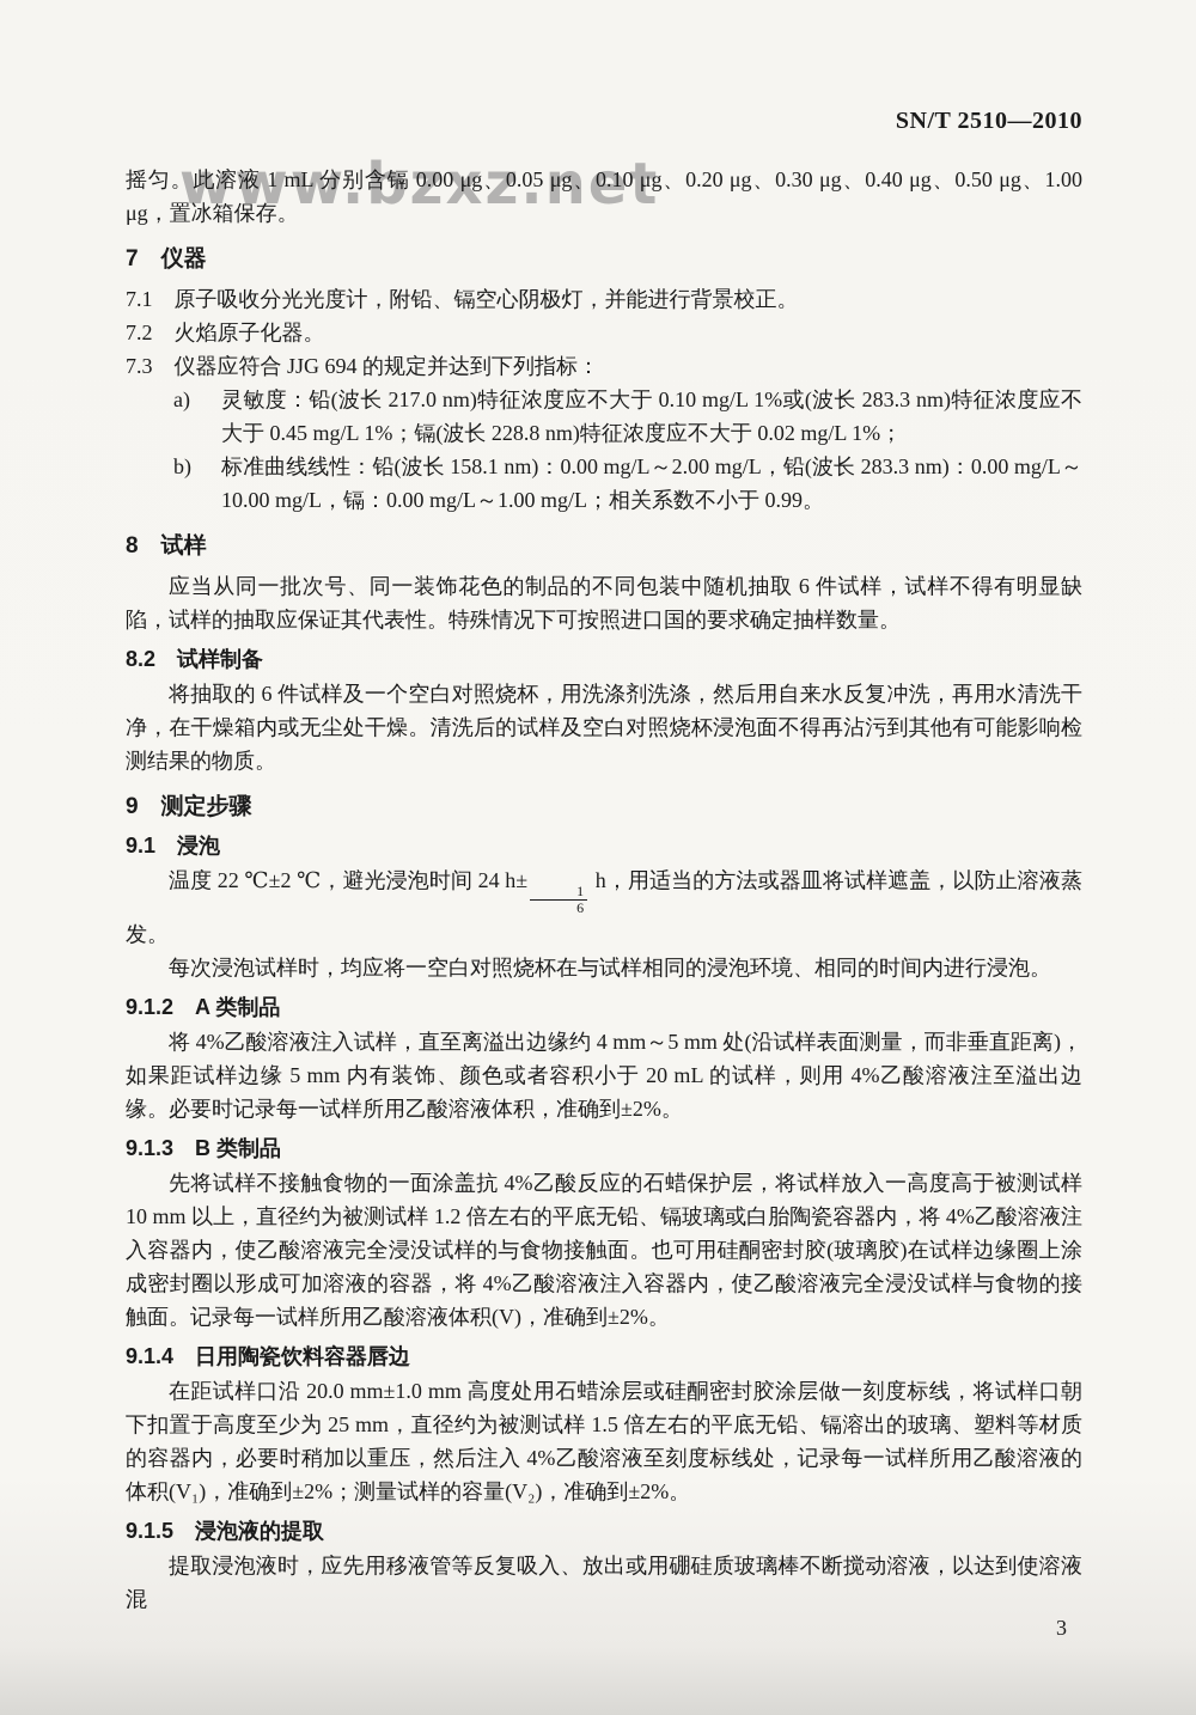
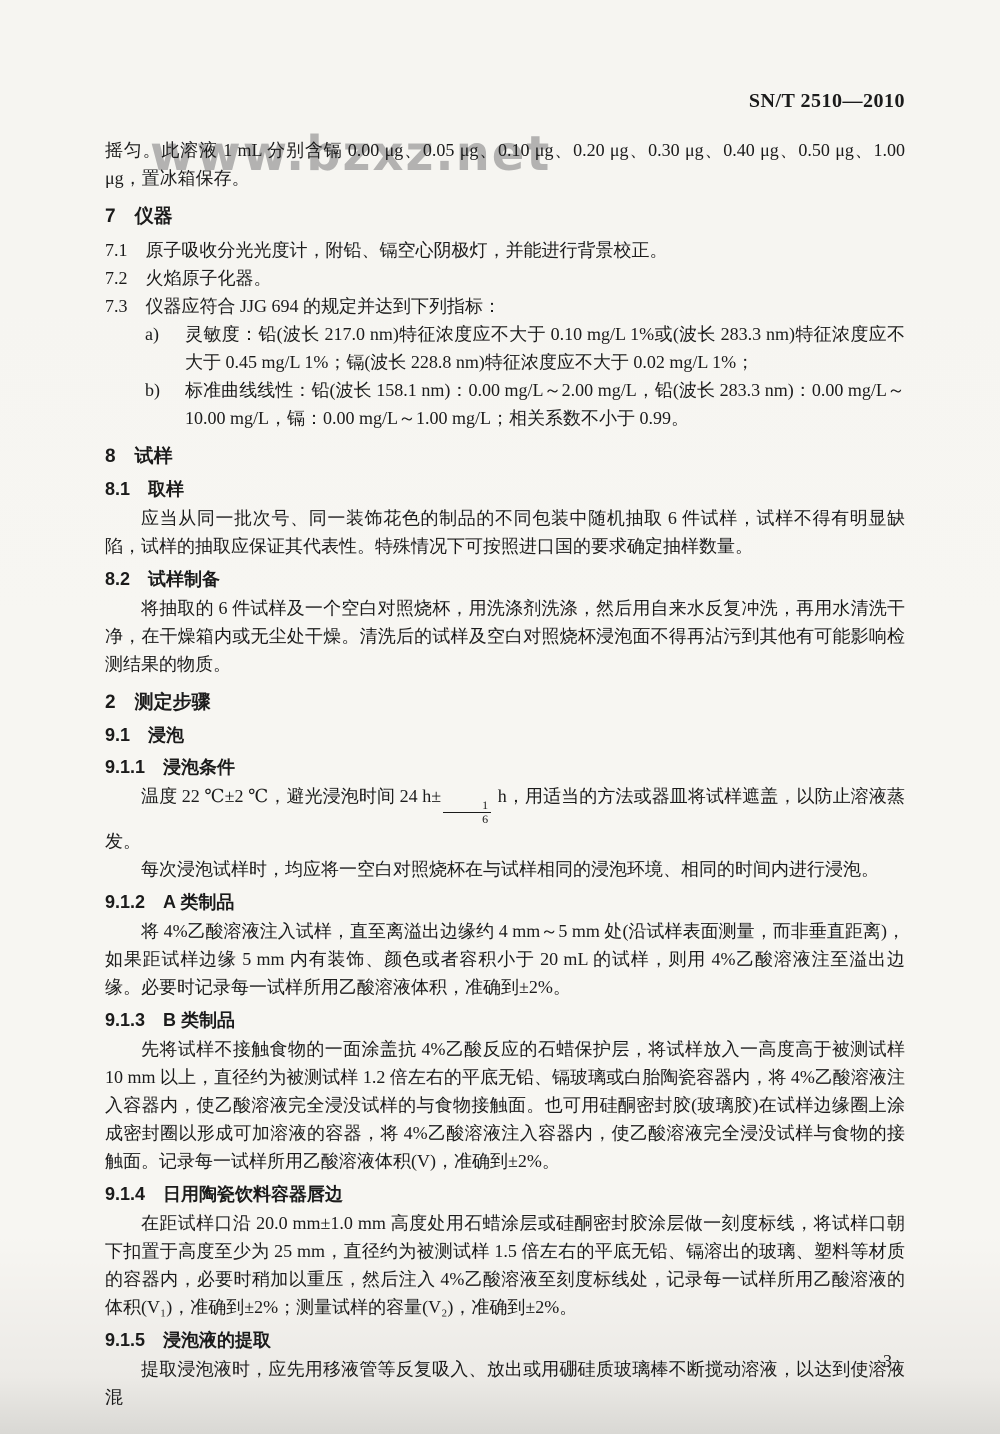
  www.bzxz.net
  SN/T 2510—2010
  摇匀。此溶液 1 mL 分别含镉 0.00 μg、0.05 μg、0.10 μg、0.20 μg、0.30 μg、0.40 μg、0.50 μg、1.00 μg，置冰箱保存。
  7 仪器
  7.1 原子吸收分光光度计，附铅、镉空心阴极灯，并能进行背景校正。
  7.2 火焰原子化器。
  7.3 仪器应符合 JJG 694 的规定并达到下列指标：
  a)
  灵敏度：铅(波长 217.0 nm)特征浓度应不大于 0.10 mg/L 1%或(波长 283.3 nm)特征浓度应不大于 0.45 mg/L 1%；镉(波长 228.8 nm)特征浓度应不大于 0.02 mg/L 1%；
  b)
  标准曲线线性：铅(波长 158.1 nm)：0.00 mg/L～2.00 mg/L，铅(波长 283.3 nm)：0.00 mg/L～10.00 mg/L，镉：0.00 mg/L～1.00 mg/L；相关系数不小于 0.99。
  8 试样
+ 8.1 取样
  应当从同一批次号、同一装饰花色的制品的不同包装中随机抽取 6 件试样，试样不得有明显缺陷，试样的抽取应保证其代表性。特殊情况下可按照进口国的要求确定抽样数量。
  8.2 试样制备
  将抽取的 6 件试样及一个空白对照烧杯，用洗涤剂洗涤，然后用自来水反复冲洗，再用水清洗干净，在干燥箱内或无尘处干燥。清洗后的试样及空白对照烧杯浸泡面不得再沾污到其他有可能影响检测结果的物质。
- 9 测定步骤
+ 2 测定步骤
  9.1 浸泡
+ 9.1.1 浸泡条件
  温度 22 ℃±2 ℃，避光浸泡时间 24 h±
  1
  6
  h，用适当的方法或器皿将试样遮盖，以防止溶液蒸发。
  每次浸泡试样时，均应将一空白对照烧杯在与试样相同的浸泡环境、相同的时间内进行浸泡。
  9.1.2 A 类制品
  将 4%乙酸溶液注入试样，直至离溢出边缘约 4 mm～5 mm 处(沿试样表面测量，而非垂直距离)，如果距试样边缘 5 mm 内有装饰、颜色或者容积小于 20 mL 的试样，则用 4%乙酸溶液注至溢出边缘。必要时记录每一试样所用乙酸溶液体积，准确到±2%。
  9.1.3 B 类制品
  先将试样不接触食物的一面涂盖抗 4%乙酸反应的石蜡保护层，将试样放入一高度高于被测试样 10 mm 以上，直径约为被测试样 1.2 倍左右的平底无铅、镉玻璃或白胎陶瓷容器内，将 4%乙酸溶液注入容器内，使乙酸溶液完全浸没试样的与食物接触面。也可用硅酮密封胶(玻璃胶)在试样边缘圈上涂成密封圈以形成可加溶液的容器，将 4%乙酸溶液注入容器内，使乙酸溶液完全浸没试样与食物的接触面。记录每一试样所用乙酸溶液体积(V)，准确到±2%。
  9.1.4 日用陶瓷饮料容器唇边
  在距试样口沿 20.0 mm±1.0 mm 高度处用石蜡涂层或硅酮密封胶涂层做一刻度标线，将试样口朝下扣置于高度至少为 25 mm，直径约为被测试样 1.5 倍左右的平底无铅、镉溶出的玻璃、塑料等材质的容器内，必要时稍加以重压，然后注入 4%乙酸溶液至刻度标线处，记录每一试样所用乙酸溶液的体积(V₁)，准确到±2%；测量试样的容量(V₂)，准确到±2%。
  9.1.5 浸泡液的提取
  提取浸泡液时，应先用移液管等反复吸入、放出或用硼硅质玻璃棒不断搅动溶液，以达到使溶液混
  3
